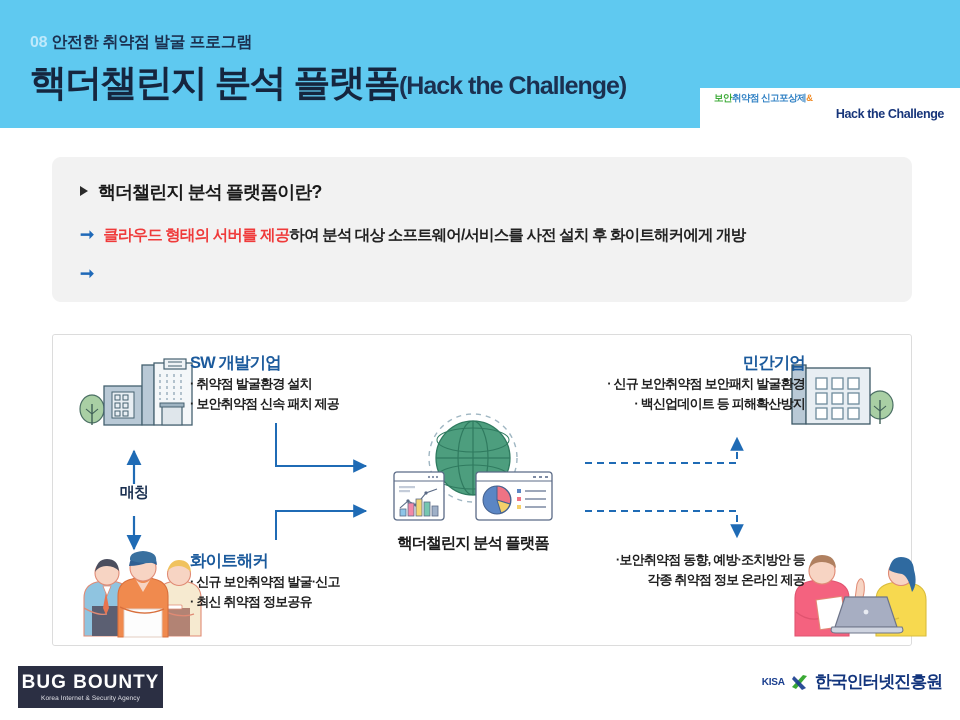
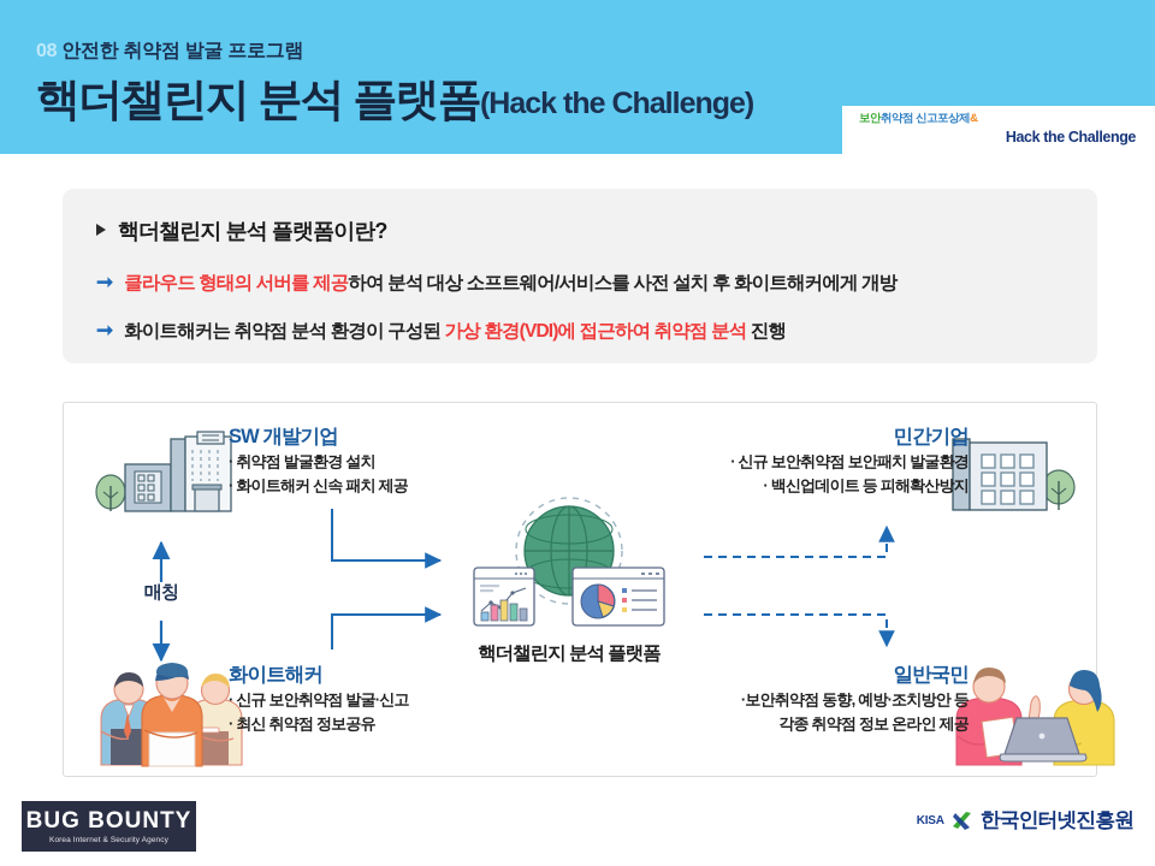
  08 안전한 취약점 발굴 프로그램
  핵더챌린지 분석 플랫폼
  (Hack the Challenge)
  보안취약점 신고포상제&
  Hack the Challenge
  핵더챌린지 분석 플랫폼이란?
  ➞
  클라우드 형태의 서버를 제공하여 분석 대상 소프트웨어/서비스를 사전 설치 후 화이트해커에게 개방
  ➞
+ 화이트해커는 취약점 분석 환경이 구성된 가상 환경(VDI)에 접근하여 취약점 분석 진행
  SW 개발기업
  · 취약점 발굴환경 설치
- · 보안취약점 신속 패치 제공
+ · 화이트해커 신속 패치 제공
  화이트해커
  · 신규 보안취약점 발굴·신고
  · 최신 취약점 정보공유
  민간기업
  · 신규 보안취약점 보안패치 발굴환경
  · 백신업데이트 등 피해확산방지
+ 일반국민
  ·보안취약점 동향, 예방·조치방안 등
  각종 취약점 정보 온라인 제공
  핵더챌린지 분석 플랫폼
  매칭
  BUG BOUNTY
  KISA
  한국인터넷진흥원
